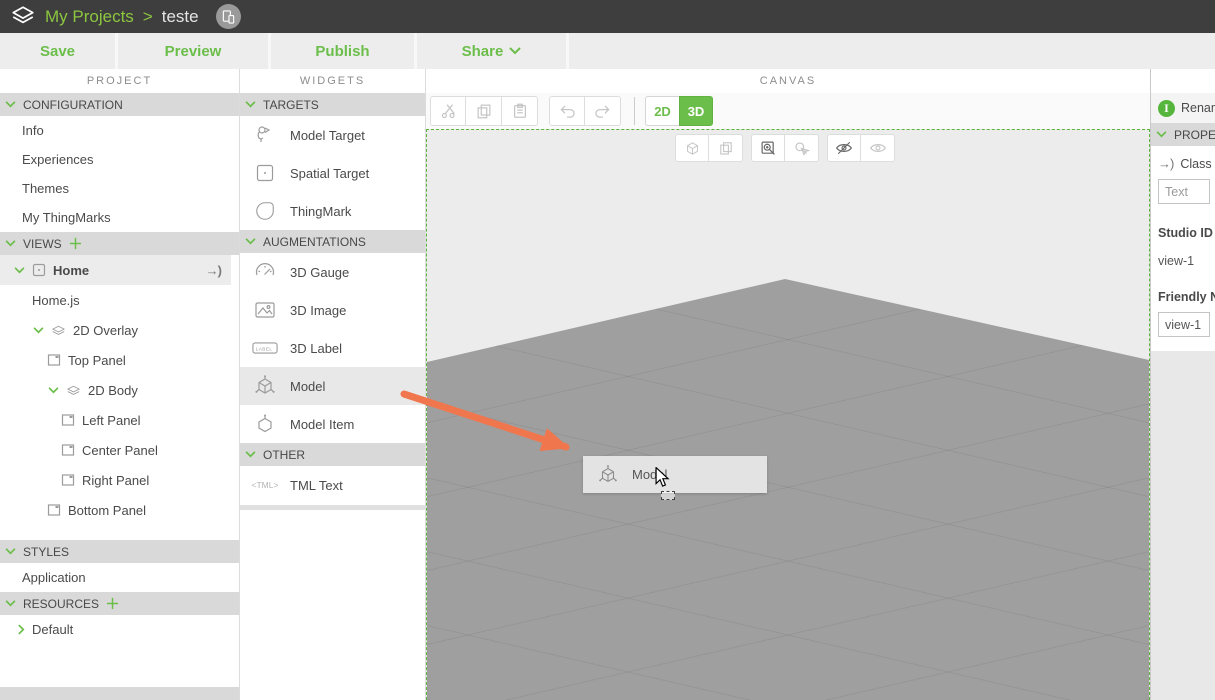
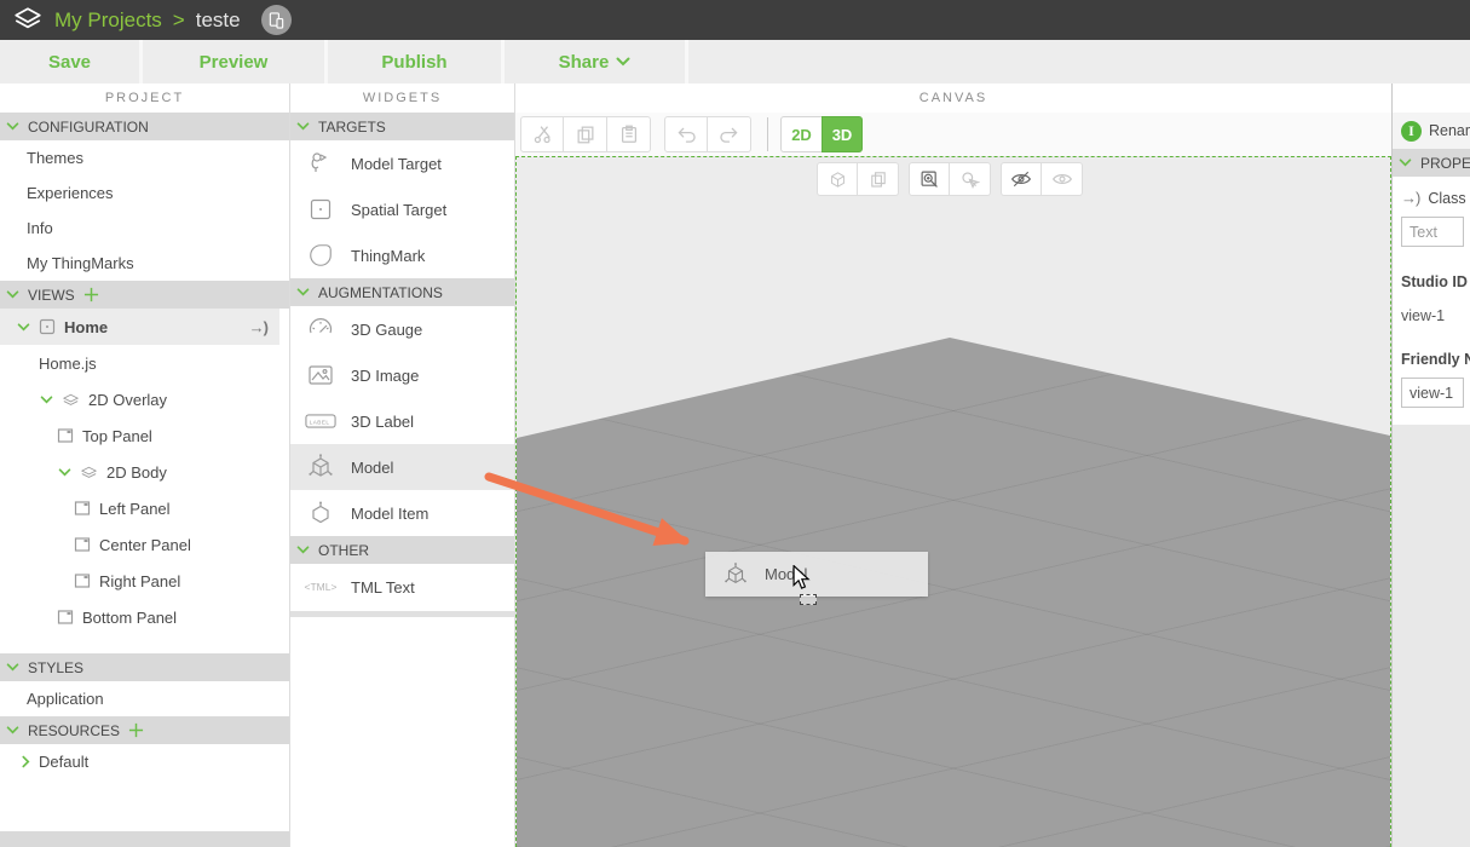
  My Projects
  >
  teste
  Save
  Preview
  Publish
  Share
  PROJECT
  WIDGETS
  CANVAS
  CONFIGURATION
- Info
+ Themes
  Experiences
- Themes
+ Info
  My ThingMarks
  VIEWS
  Home
  →)
  Home.js
  2D Overlay
  Top Panel
  2D Body
  Left Panel
  Center Panel
  Right Panel
  Bottom Panel
  STYLES
  Application
  RESOURCES
  Default
  TARGETS
  Model Target
  Spatial Target
  ThingMark
  AUGMENTATIONS
  3D Gauge
  3D Image
  3D Label
  Model
  Model Item
  OTHER
  <TML>
  TML Text
  2D
  3D
  Modl
  I
  →)
  Class
  Text
  Studio ID
  view-1
  view-1
